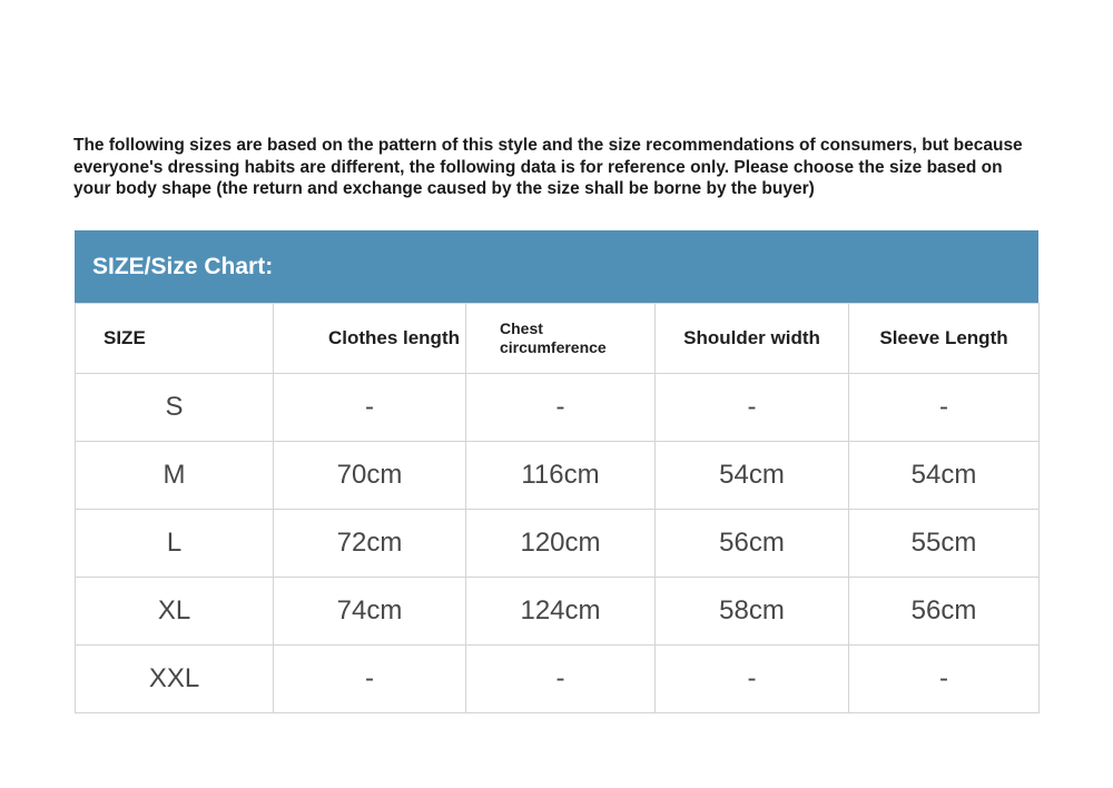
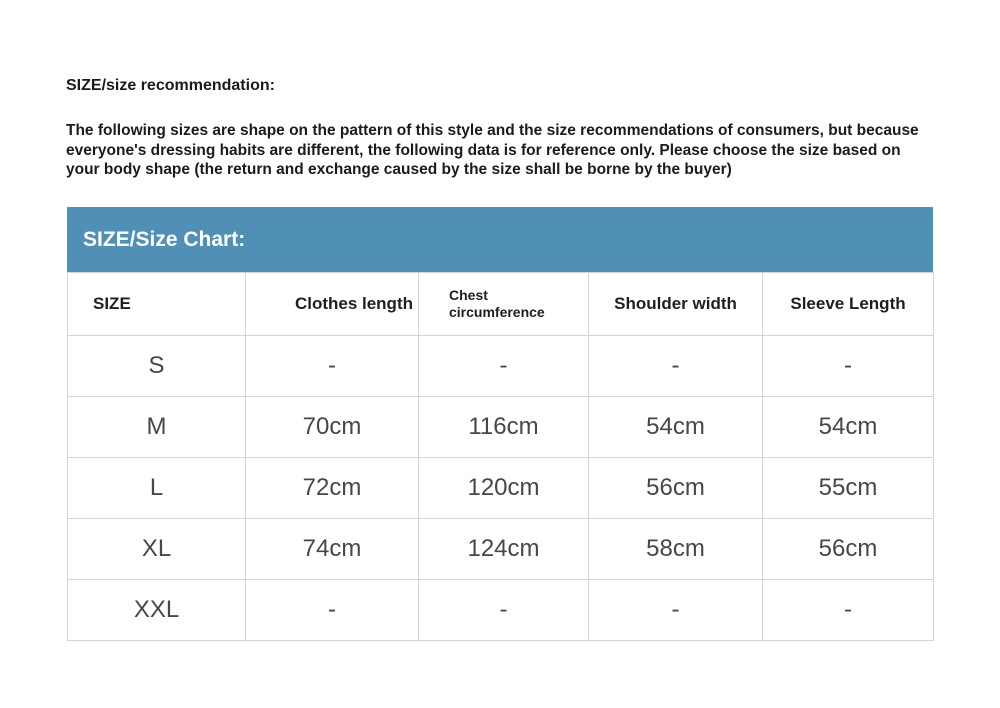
+ SIZE/size recommendation:
- The following sizes are based on the pattern of this style and the size recommendations of consumers, but because everyone's dressing habits are different, the following data is for reference only. Please choose the size based on your body shape (the return and exchange caused by the size shall be borne by the buyer)
+ The following sizes are shape on the pattern of this style and the size recommendations of consumers, but because everyone's dressing habits are different, the following data is for reference only. Please choose the size based on your body shape (the return and exchange caused by the size shall be borne by the buyer)
  SIZE/Size Chart:
  SIZE	Clothes length	Chest circumference	Shoulder width	Sleeve Length
  S	-	-	-	-
  M	70cm	116cm	54cm	54cm
  L	72cm	120cm	56cm	55cm
  XL	74cm	124cm	58cm	56cm
  XXL	-	-	-	-
